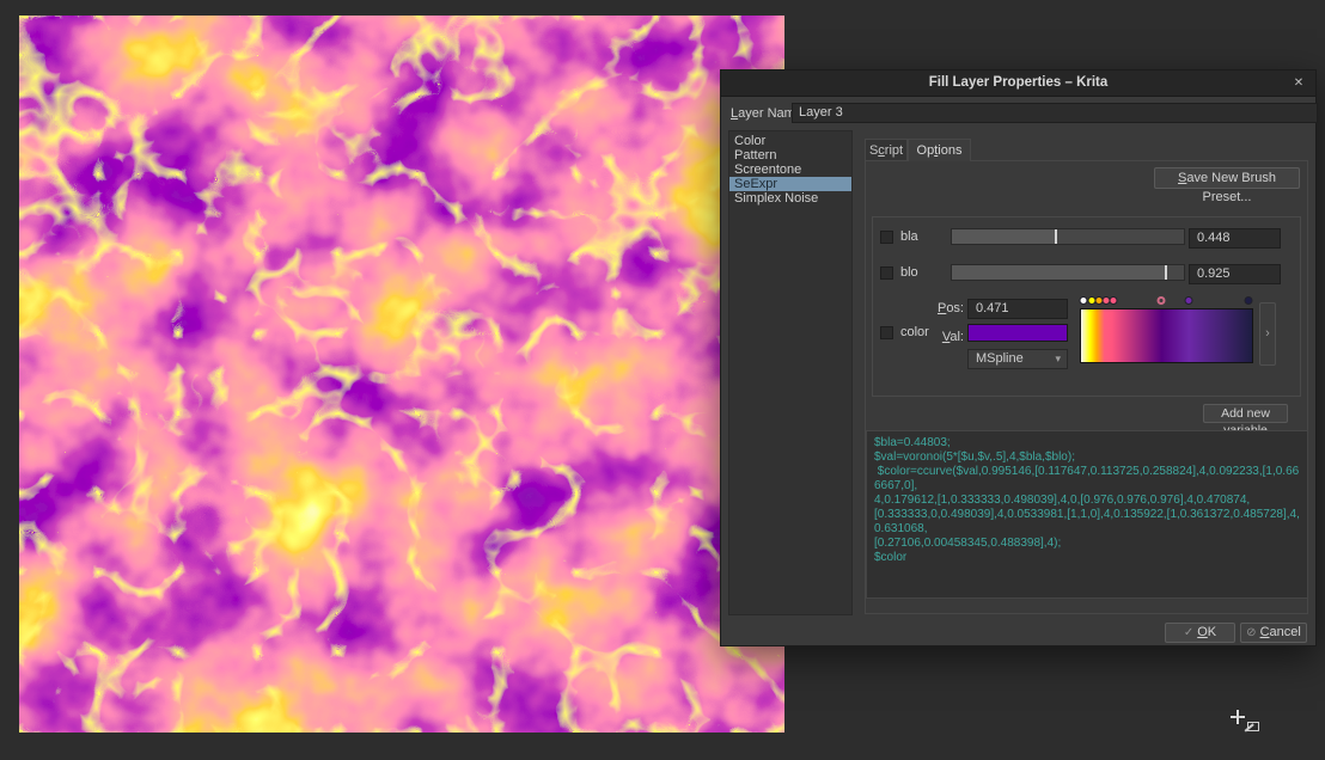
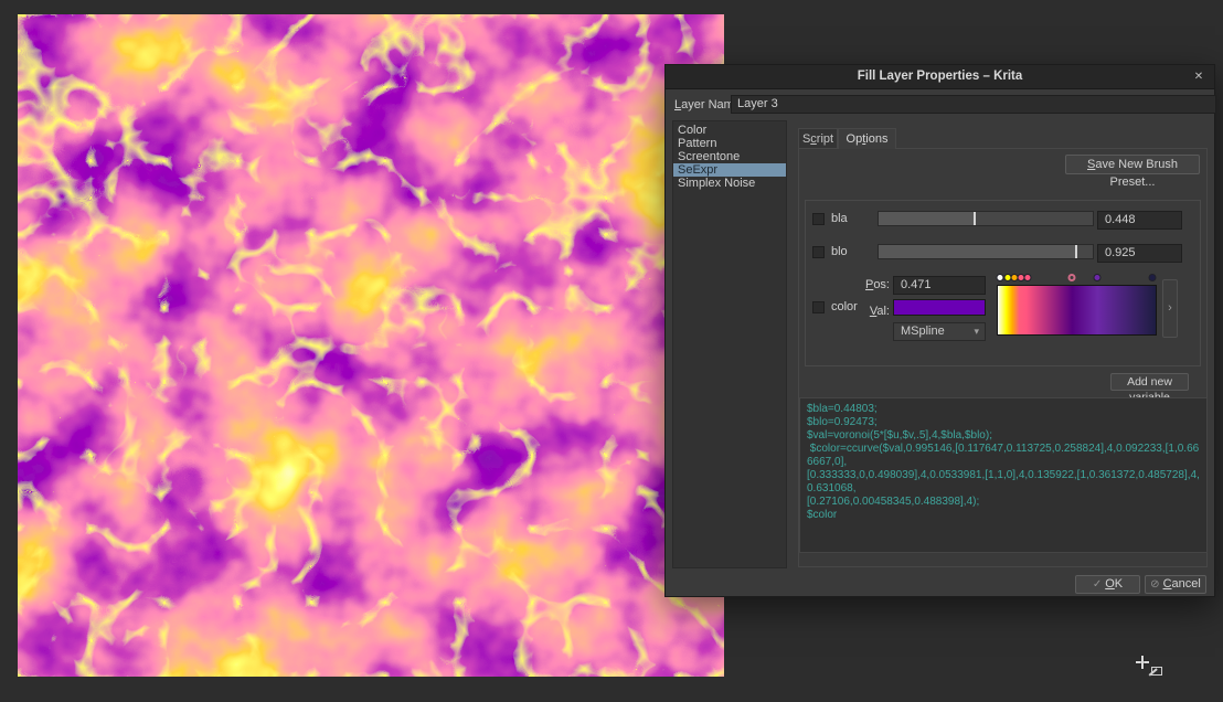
  Fill Layer Properties – Krita
  ✕
  Layer Nam
  Layer 3
  Color
  Pattern
  Screentone
  SeExpr
  Simplex Noise
  Script
  Options
  Save New Brush Preset...
  bla
  0.448
  blo
  0.925
  Pos:
  0.471
  color
  Val:
  MSpline
  ▾
  ›
  $bla=0.44803;
+ $blo=0.92473;
  $val=voronoi(5*[$u,$v,.5],4,$bla,$blo);
  $color=ccurve($val,0.995146,[0.117647,0.113725,0.258824],4,0.092233,[1,0.666667,0],
- 4,0.179612,[1,0.333333,0.498039],4,0,[0.976,0.976,0.976],4,0.470874,
  [0.333333,0,0.498039],4,0.0533981,[1,1,0],4,0.135922,[1,0.361372,0.485728],4,0.631068,
  [0.27106,0.00458345,0.488398],4);
  $color
  ✓ OK
  ⊘ Cancel
